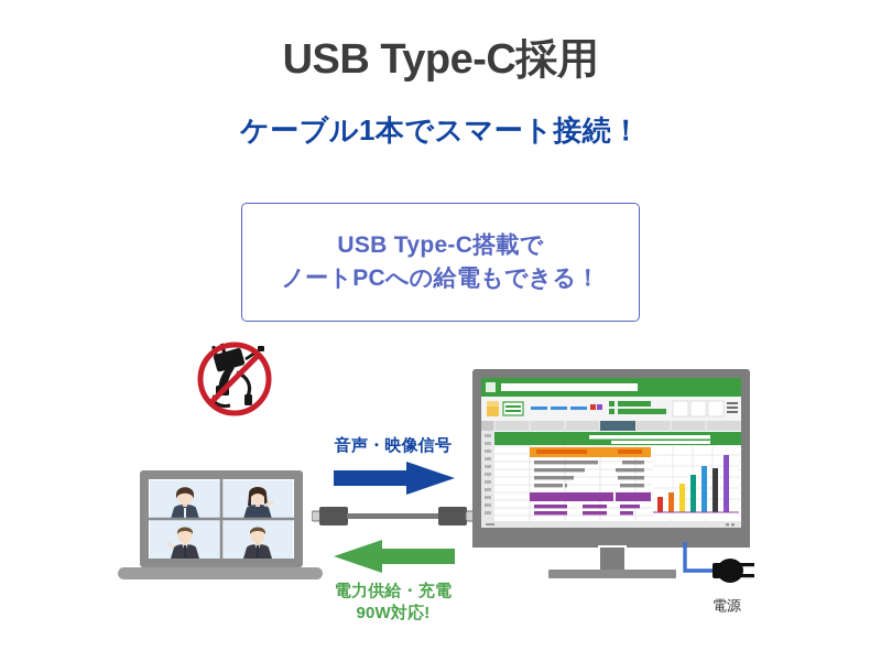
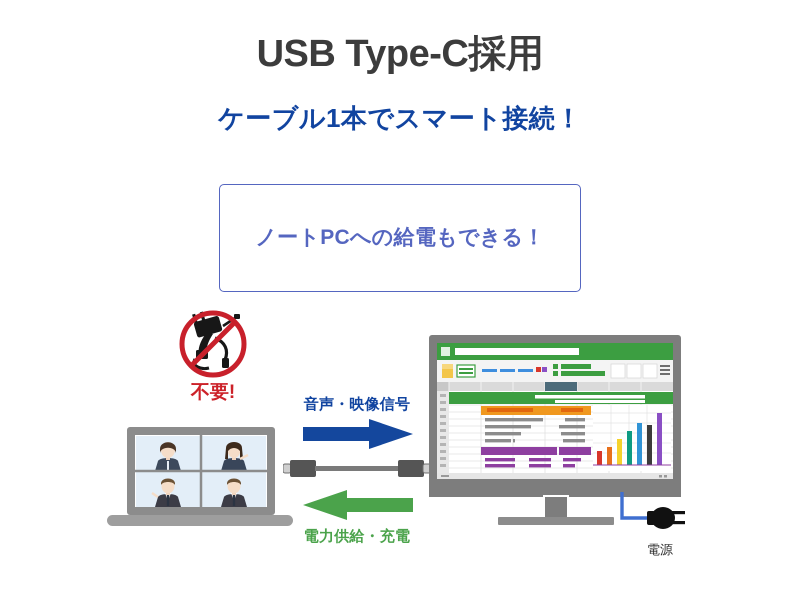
  USB Type-C採用
  ケーブル1本でスマート接続！
- USB Type-C搭載で
  ノートPCへの給電もできる！
+ 不要!
  音声・映像信号
  電力供給・充電
- 90W対応!
  電源
